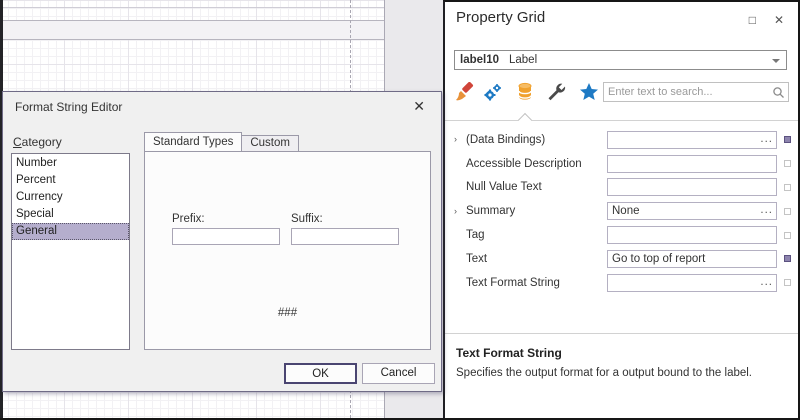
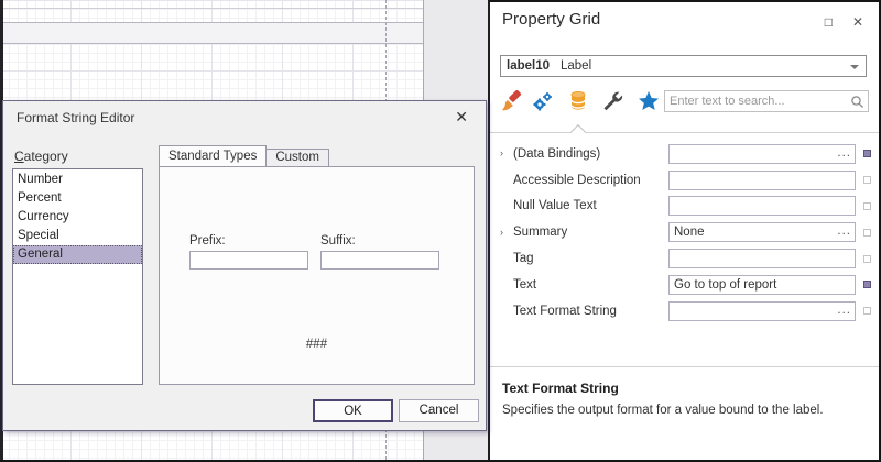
  Property Grid
  □
  ✕
  label10 Label
  Enter text to search...
  ›
  (Data Bindings)
  ...
  Accessible Description
  Null Value Text
  ›
  Summary
  None
  ...
  Tag
  Text
  Go to top of report
  Text Format String
  ...
  Text Format String
- Specifies the output format for a output bound to the label.
+ Specifies the output format for a value bound to the label.
  Format String Editor
  ✕
  Category
  Number
  Percent
  Currency
  Special
  General
  Standard Types
  Custom
  Prefix:
  Suffix:
  ###
  OK
  Cancel
